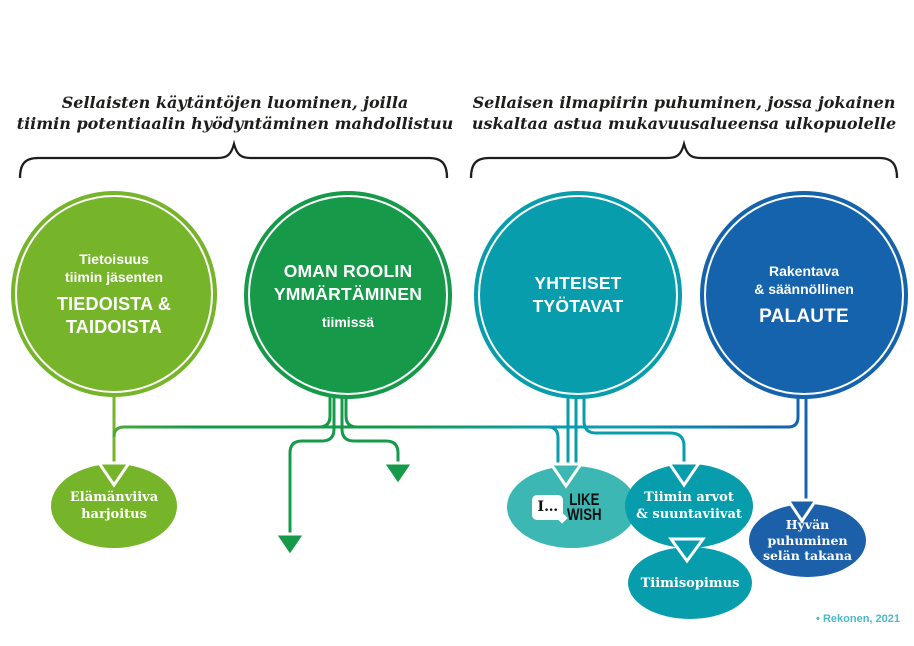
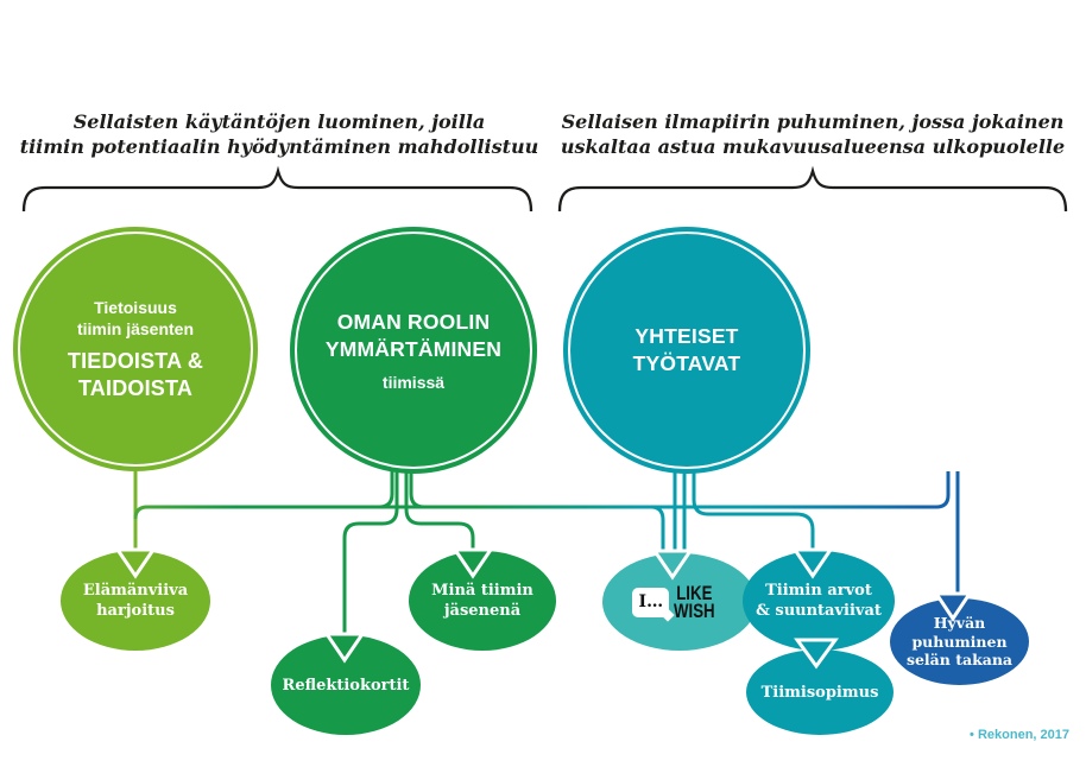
  Sellaisten käytäntöjen luominen, joilla
  tiimin potentiaalin hyödyntäminen mahdollistuu
  Sellaisen ilmapiirin puhuminen, jossa jokainen
  uskaltaa astua mukavuusalueensa ulkopuolelle
  Tietoisuus
  tiimin jäsenten
  TIEDOISTA &
  TAIDOISTA
  OMAN ROOLIN
  YMMÄRTÄMINEN
  tiimissä
  YHTEISET
  TYÖTAVAT
- Rakentava
- & säännöllinen
- PALAUTE
  Elämänviiva
  harjoitus
+ Reflektiokortit
+ Minä tiimin
+ jäsenenä
  I…
  LIKE
  WISH
  Tiimin arvot
  & suuntaviivat
  Tiimisopimus
  Hyvän
  puhuminen
  selän takana
- • Rekonen, 2021
+ • Rekonen, 2017
